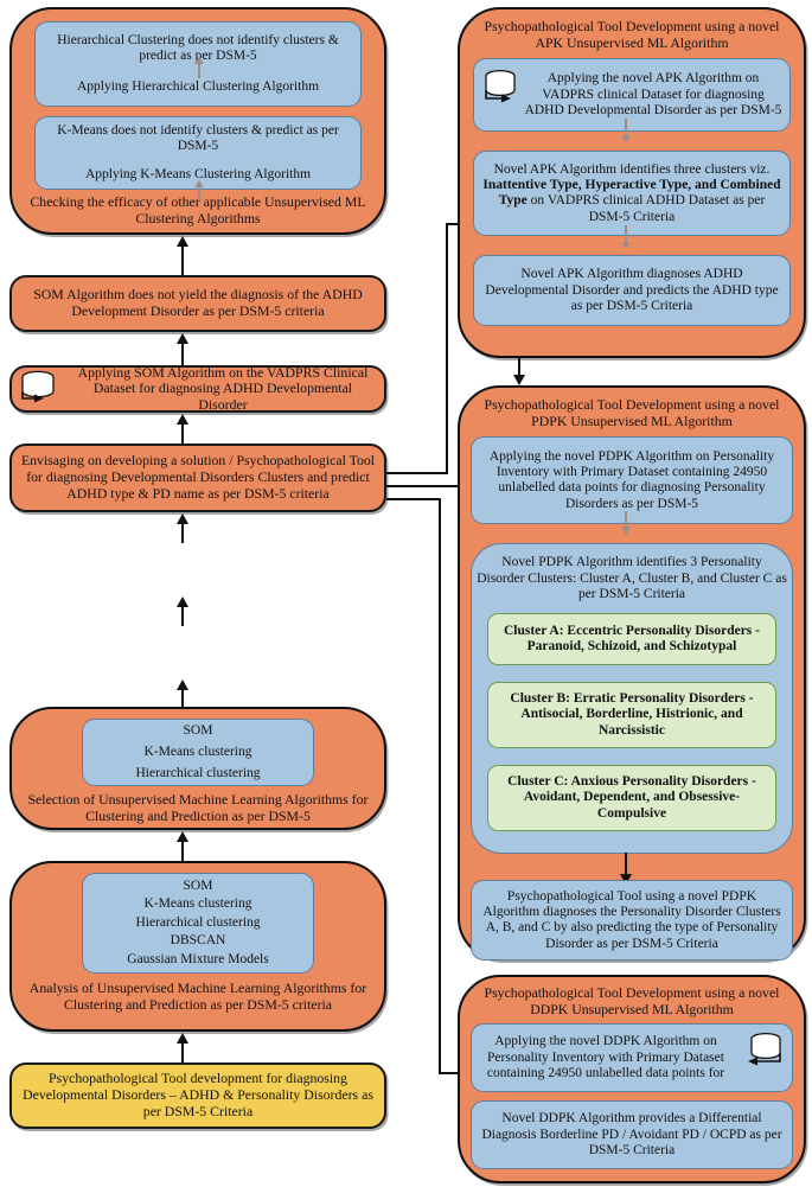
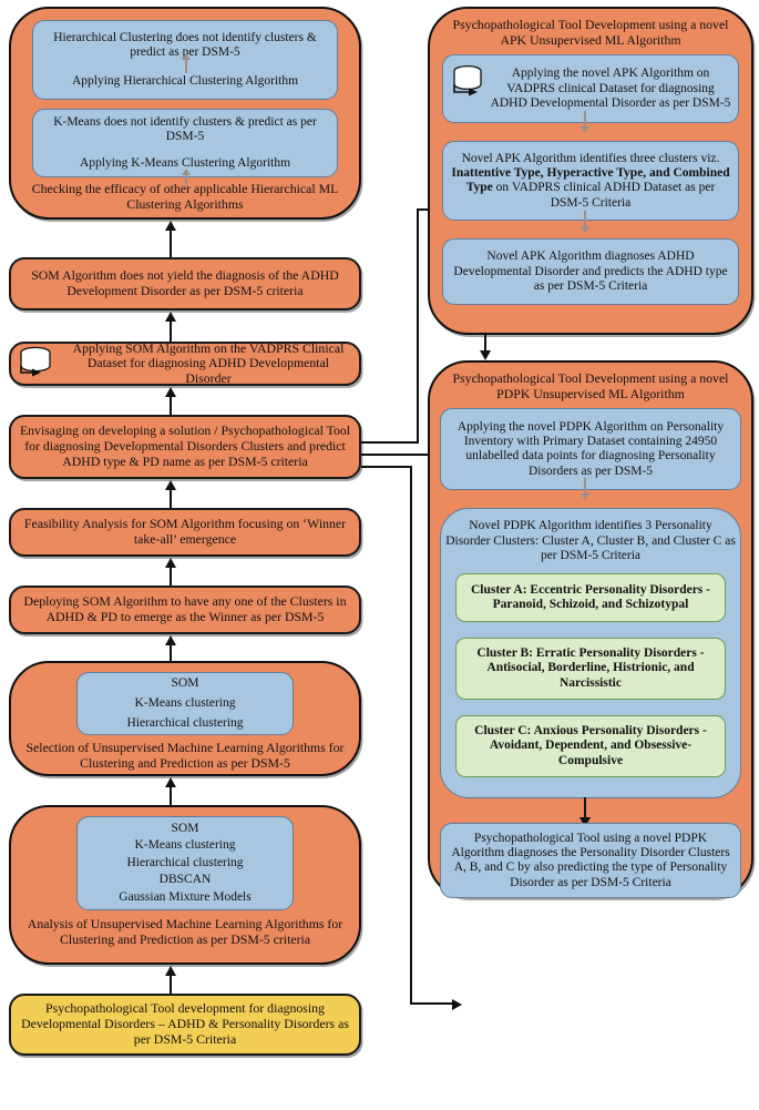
  Hierarchical Clustering does not identify clusters & predict as per DSM-5
  Applying Hierarchical Clustering Algorithm
  K-Means does not identify clusters & predict as per DSM-5
  Applying K-Means Clustering Algorithm
- Checking the efficacy of other applicable Unsupervised ML Clustering Algorithms
+ Checking the efficacy of other applicable Hierarchical ML Clustering Algorithms
  SOM Algorithm does not yield the diagnosis of the ADHD Development Disorder as per DSM-5 criteria
  Applying SOM Algorithm on the VADPRS Clinical Dataset for diagnosing ADHD Developmental Disorder
  Envisaging on developing a solution / Psychopathological Tool for diagnosing Developmental Disorders Clusters and predict ADHD type & PD name as per DSM-5 criteria
+ Feasibility Analysis for SOM Algorithm focusing on ‘Winner take-all’ emergence
+ Deploying SOM Algorithm to have any one of the Clusters in ADHD & PD to emerge as the Winner as per DSM-5
  SOM
  K-Means clustering
  Hierarchical clustering
  Selection of Unsupervised Machine Learning Algorithms for Clustering and Prediction as per DSM-5
  SOM
  K-Means clustering
  Hierarchical clustering
  DBSCAN
  Gaussian Mixture Models
  Analysis of Unsupervised Machine Learning Algorithms for Clustering and Prediction as per DSM-5 criteria
  Psychopathological Tool development for diagnosing Developmental Disorders – ADHD & Personality Disorders as per DSM-5 Criteria
  Psychopathological Tool Development using a novel APK Unsupervised ML Algorithm
  Applying the novel APK Algorithm on VADPRS clinical Dataset for diagnosing ADHD Developmental Disorder as per DSM-5
  Novel APK Algorithm identifies three clusters viz. Inattentive Type, Hyperactive Type, and Combined Type on VADPRS clinical ADHD Dataset as per DSM-5 Criteria
  Novel APK Algorithm diagnoses ADHD Developmental Disorder and predicts the ADHD type as per DSM-5 Criteria
  Psychopathological Tool Development using a novel PDPK Unsupervised ML Algorithm
  Applying the novel PDPK Algorithm on Personality Inventory with Primary Dataset containing 24950 unlabelled data points for diagnosing Personality Disorders as per DSM-5
  Novel PDPK Algorithm identifies 3 Personality Disorder Clusters: Cluster A, Cluster B, and Cluster C as per DSM-5 Criteria
  Cluster A: Eccentric Personality Disorders - Paranoid, Schizoid, and Schizotypal
  Cluster B: Erratic Personality Disorders - Antisocial, Borderline, Histrionic, and Narcissistic
  Cluster C: Anxious Personality Disorders - Avoidant, Dependent, and Obsessive-Compulsive
  Psychopathological Tool using a novel PDPK Algorithm diagnoses the Personality Disorder Clusters A, B, and C by also predicting the type of Personality Disorder as per DSM-5 Criteria
- Psychopathological Tool Development using a novel DDPK Unsupervised ML Algorithm
- Applying the novel DDPK Algorithm on Personality Inventory with Primary Dataset containing 24950 unlabelled data points for
- Novel DDPK Algorithm provides a Differential Diagnosis Borderline PD / Avoidant PD / OCPD as per DSM-5 Criteria
